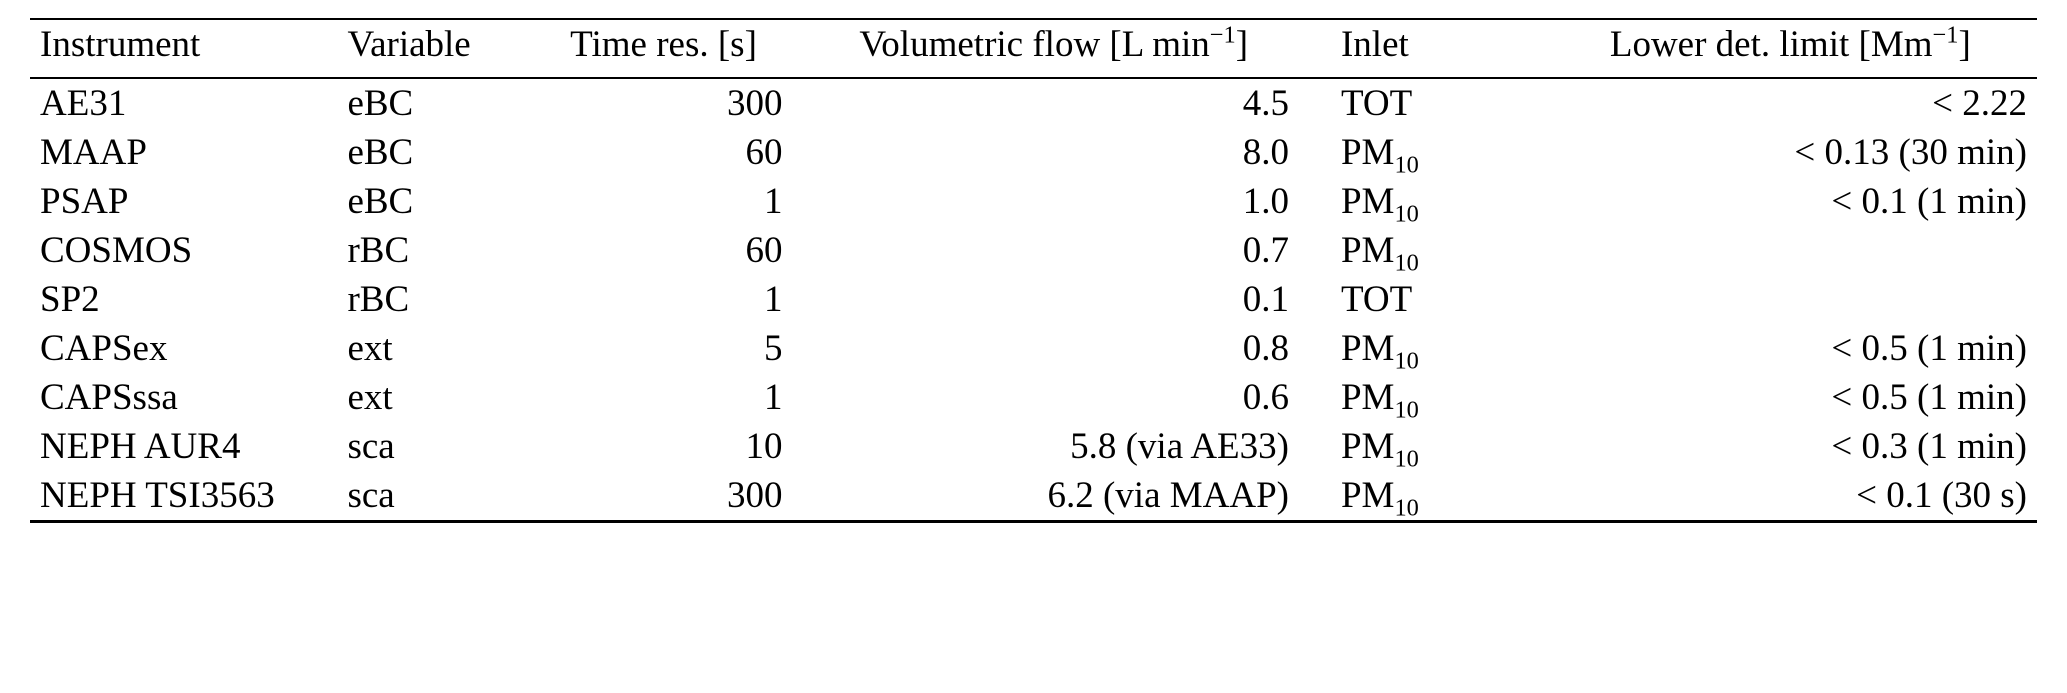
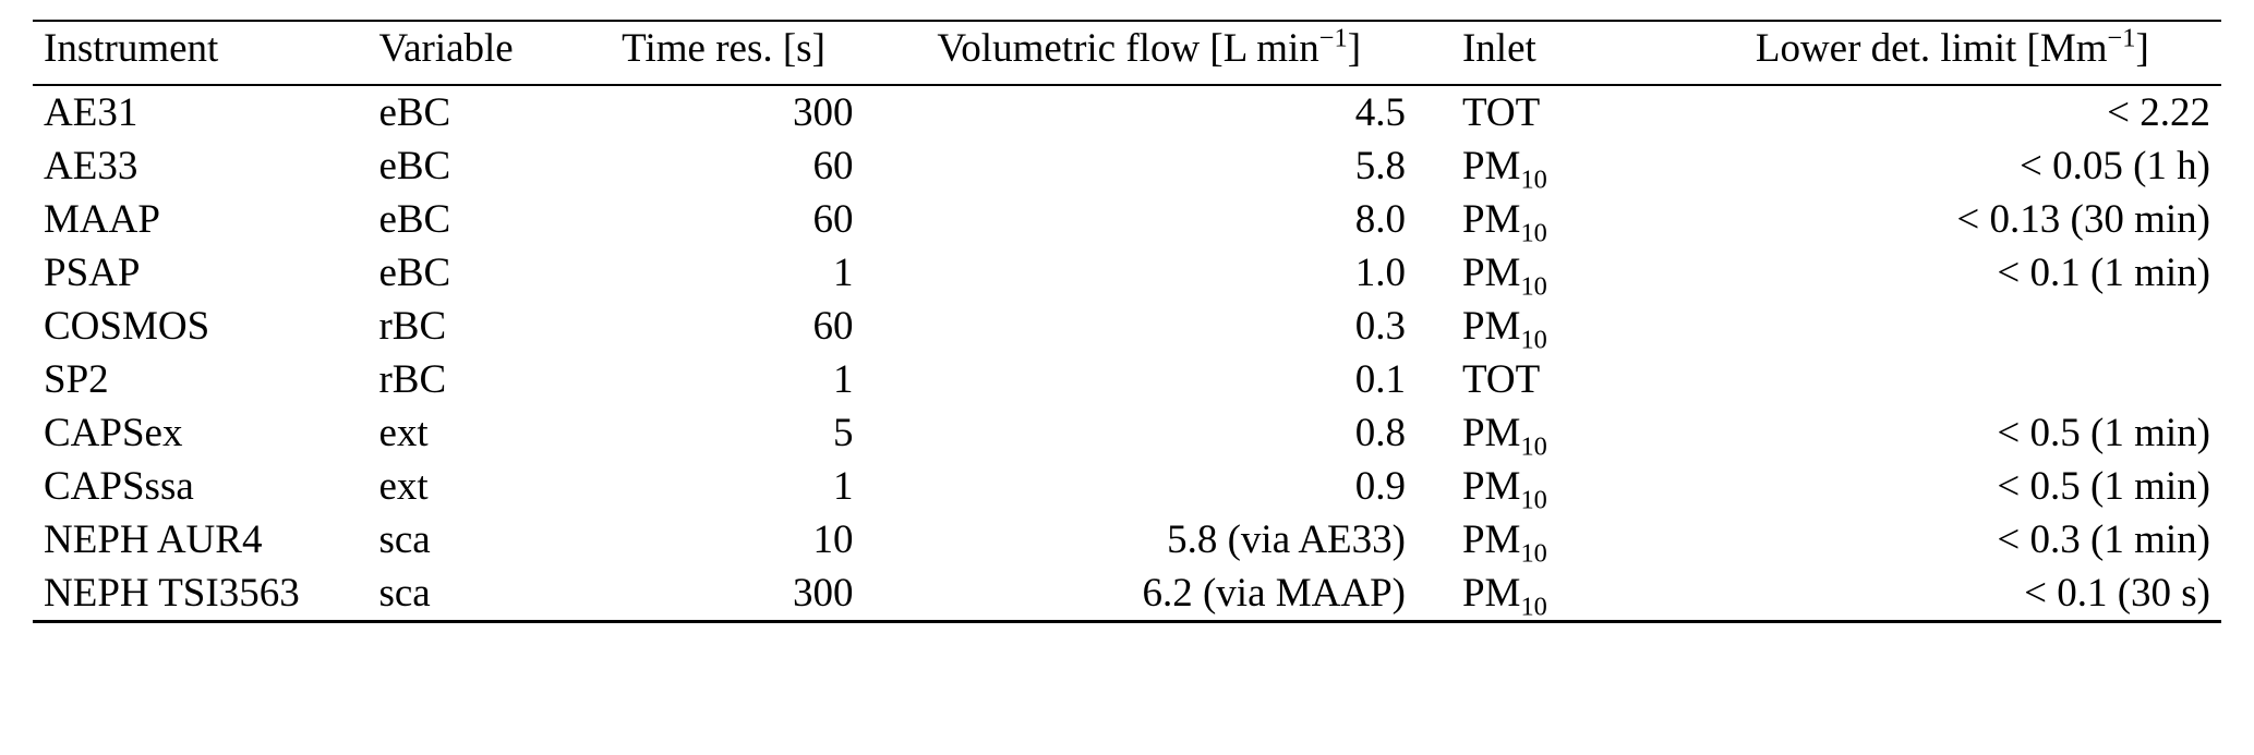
  Instrument	Variable	Time res. [s]	Volumetric flow [L min−1]	Inlet	Lower det. limit [Mm−1]
  AE31	eBC	300	4.5	TOT	< 2.22
+ AE33	eBC	60	5.8	PM10	< 0.05 (1 h)
  MAAP	eBC	60	8.0	PM10	< 0.13 (30 min)
  PSAP	eBC	1	1.0	PM10	< 0.1 (1 min)
- COSMOS	rBC	60	0.7	PM10
+ COSMOS	rBC	60	0.3	PM10
  SP2	rBC	1	0.1	TOT
  CAPSex	ext	5	0.8	PM10	< 0.5 (1 min)
- CAPSssa	ext	1	0.6	PM10	< 0.5 (1 min)
+ CAPSssa	ext	1	0.9	PM10	< 0.5 (1 min)
  NEPH AUR4	sca	10	5.8 (via AE33)	PM10	< 0.3 (1 min)
  NEPH TSI3563	sca	300	6.2 (via MAAP)	PM10	< 0.1 (30 s)
